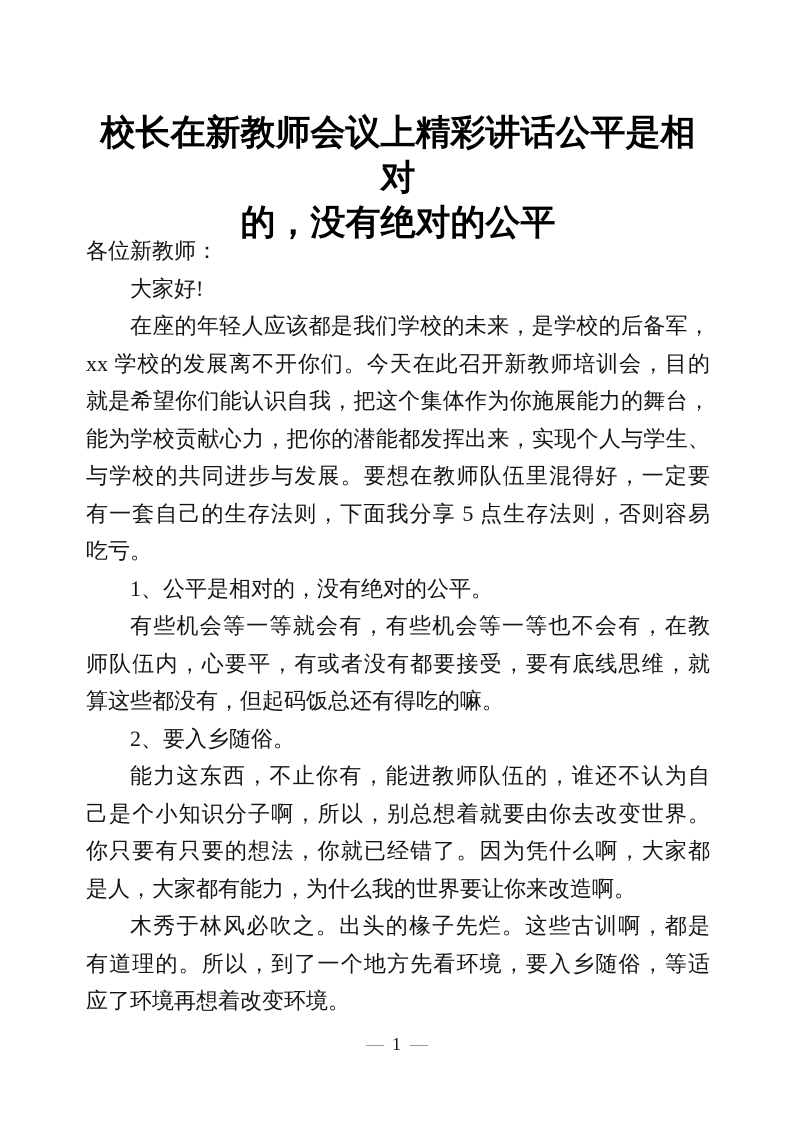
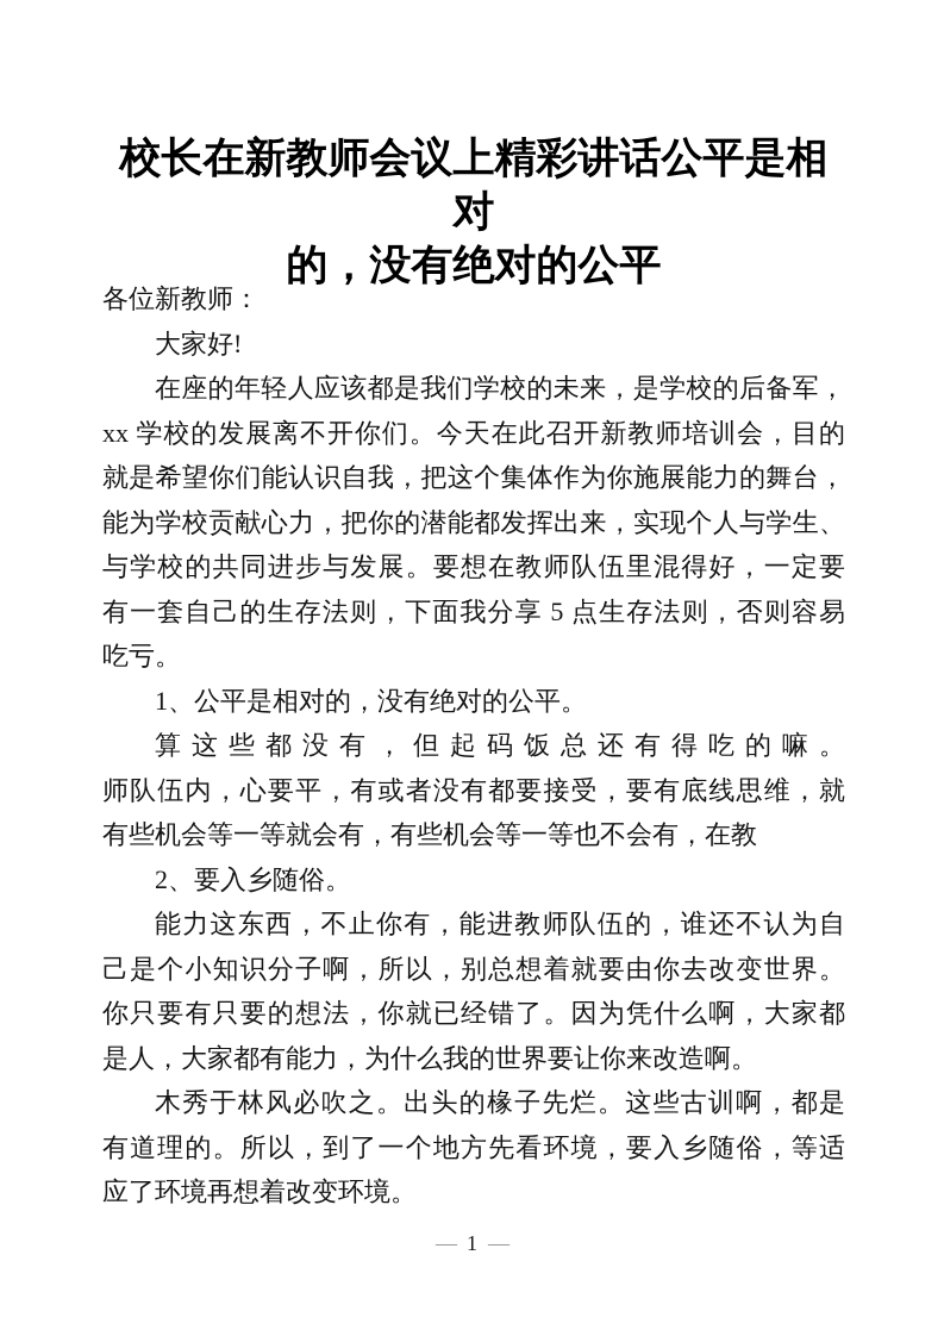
  校长在新教师会议上精彩讲话公平是相对
  的，没有绝对的公平
  各位新教师：
  大家好!
  在座的年轻人应该都是我们学校的未来，是学校的后备军，
  xx 学校的发展离不开你们。今天在此召开新教师培训会，目的
  就是希望你们能认识自我，把这个集体作为你施展能力的舞台，
  能为学校贡献心力，把你的潜能都发挥出来，实现个人与学生、
  与学校的共同进步与发展。要想在教师队伍里混得好，一定要
  有一套自己的生存法则，下面我分享 5 点生存法则，否则容易
  吃亏。
  1、公平是相对的，没有绝对的公平。
- 有些机会等一等就会有，有些机会等一等也不会有，在教
+ 算这些都没有，但起码饭总还有得吃的嘛。
  师队伍内，心要平，有或者没有都要接受，要有底线思维，就
- 算这些都没有，但起码饭总还有得吃的嘛。
+ 有些机会等一等就会有，有些机会等一等也不会有，在教
  2、要入乡随俗。
  能力这东西，不止你有，能进教师队伍的，谁还不认为自
  己是个小知识分子啊，所以，别总想着就要由你去改变世界。
  你只要有只要的想法，你就已经错了。因为凭什么啊，大家都
  是人，大家都有能力，为什么我的世界要让你来改造啊。
  木秀于林风必吹之。出头的椽子先烂。这些古训啊，都是
  有道理的。所以，到了一个地方先看环境，要入乡随俗，等适
  应了环境再想着改变环境。
  — 1 —
